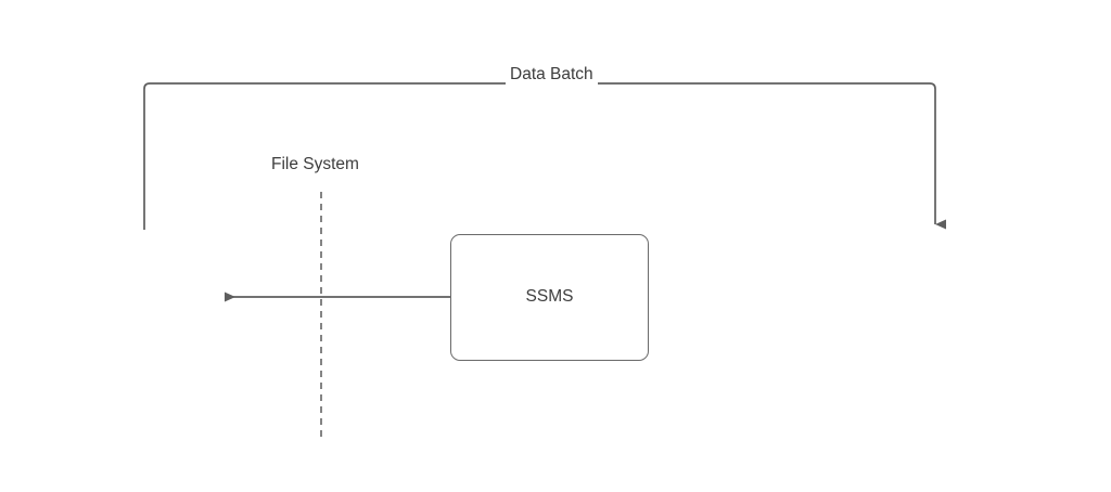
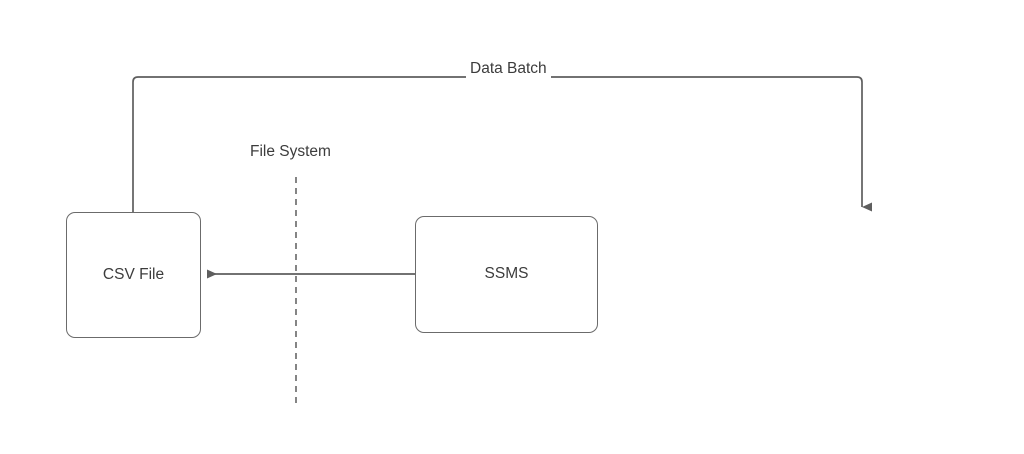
+ CSV File
  SSMS
  Data Batch
  File System
